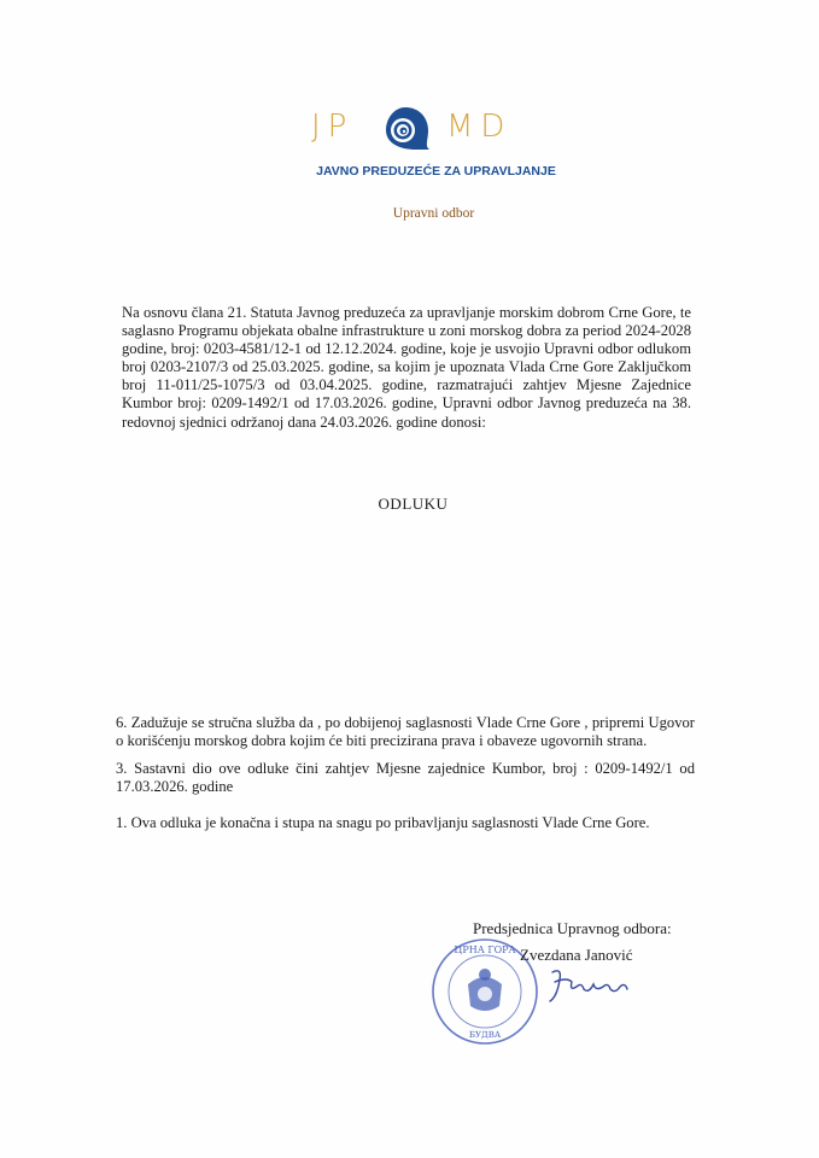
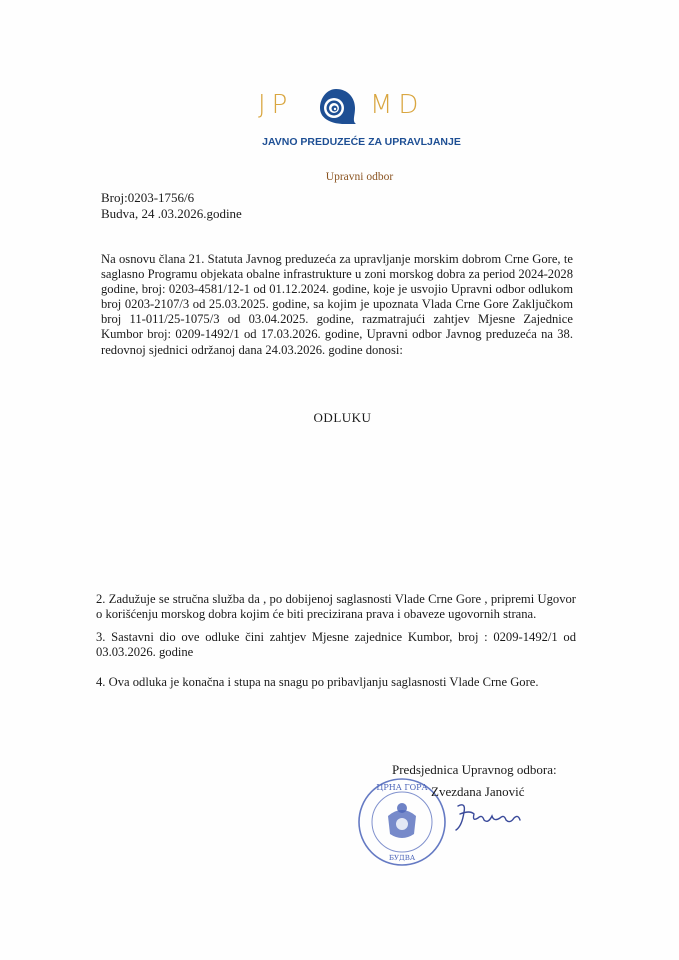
  JP
  MD
  JAVNO PREDUZEĆE ZA UPRAVLJANJE
  Upravni odbor
+ Broj:0203-1756/6
+ Budva, 24 .03.2026.godine
- Na osnovu člana 21. Statuta Javnog preduzeća za upravljanje morskim dobrom Crne Gore, te saglasno Programu objekata obalne infrastrukture u zoni morskog dobra za period 2024-2028 godine, broj: 0203-4581/12-1 od 12.12.2024. godine, koje je usvojio Upravni odbor odlukom broj 0203-2107/3 od 25.03.2025. godine, sa kojim je upoznata Vlada Crne Gore Zaključkom broj 11-011/25-1075/3 od 03.04.2025. godine, razmatrajući zahtjev Mjesne Zajednice Kumbor broj: 0209-1492/1 od 17.03.2026. godine, Upravni odbor Javnog preduzeća na 38. redovnoj sjednici održanoj dana 24.03.2026. godine donosi:
+ Na osnovu člana 21. Statuta Javnog preduzeća za upravljanje morskim dobrom Crne Gore, te saglasno Programu objekata obalne infrastrukture u zoni morskog dobra za period 2024-2028 godine, broj: 0203-4581/12-1 od 01.12.2024. godine, koje je usvojio Upravni odbor odlukom broj 0203-2107/3 od 25.03.2025. godine, sa kojim je upoznata Vlada Crne Gore Zaključkom broj 11-011/25-1075/3 od 03.04.2025. godine, razmatrajući zahtjev Mjesne Zajednice Kumbor broj: 0209-1492/1 od 17.03.2026. godine, Upravni odbor Javnog preduzeća na 38. redovnoj sjednici održanoj dana 24.03.2026. godine donosi:
  ODLUKU
- 6. Zadužuje se stručna služba da , po dobijenoj saglasnosti Vlade Crne Gore , pripremi Ugovor o korišćenju morskog dobra kojim će biti precizirana prava i obaveze ugovornih strana.
+ 2. Zadužuje se stručna služba da , po dobijenoj saglasnosti Vlade Crne Gore , pripremi Ugovor o korišćenju morskog dobra kojim će biti precizirana prava i obaveze ugovornih strana.
- 3. Sastavni dio ove odluke čini zahtjev Mjesne zajednice Kumbor, broj : 0209-1492/1 od 17.03.2026. godine
+ 3. Sastavni dio ove odluke čini zahtjev Mjesne zajednice Kumbor, broj : 0209-1492/1 od 03.03.2026. godine
- 1. Ova odluka je konačna i stupa na snagu po pribavljanju saglasnosti Vlade Crne Gore.
+ 4. Ova odluka je konačna i stupa na snagu po pribavljanju saglasnosti Vlade Crne Gore.
  Predsjednica Upravnog odbora:
  ЦРНА ГОРА
  БУДВА
  Zvezdana Janović
